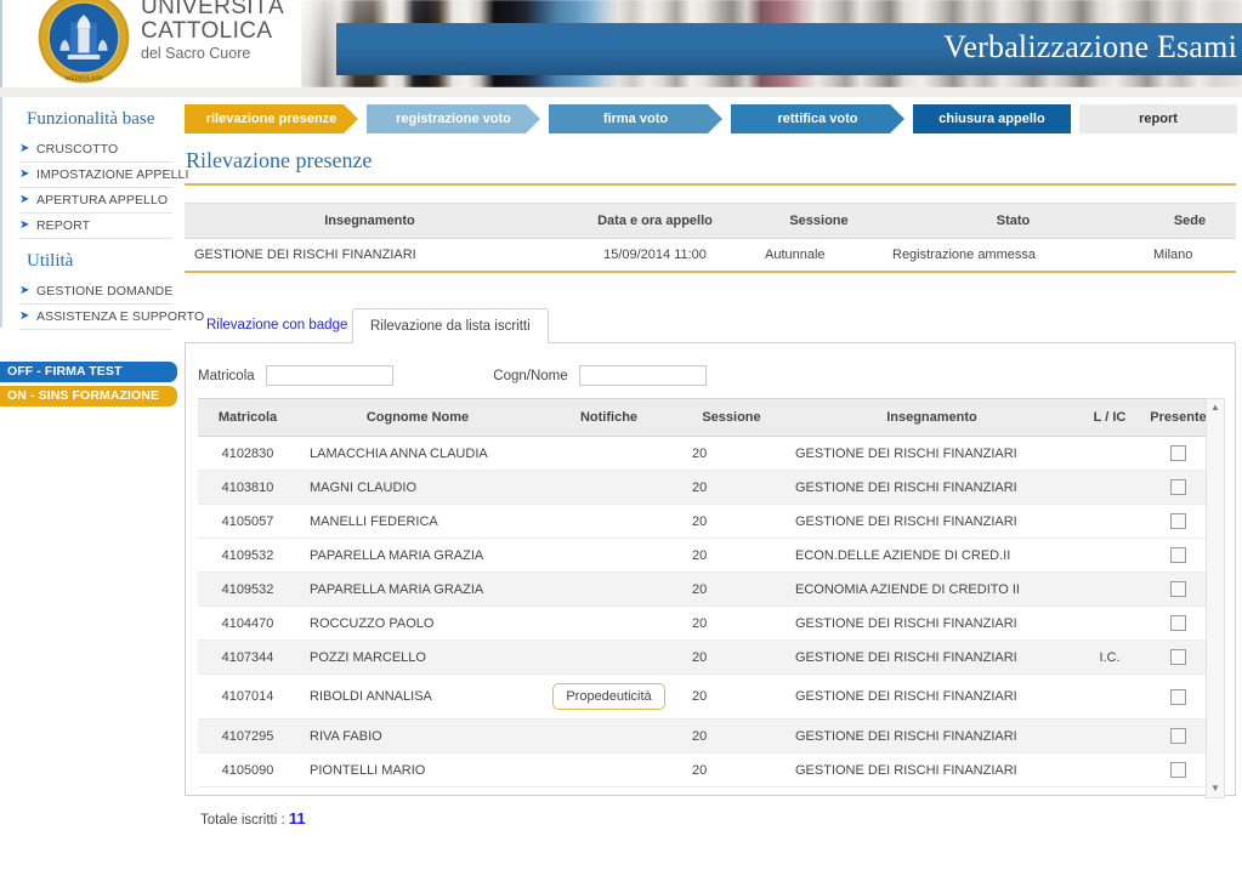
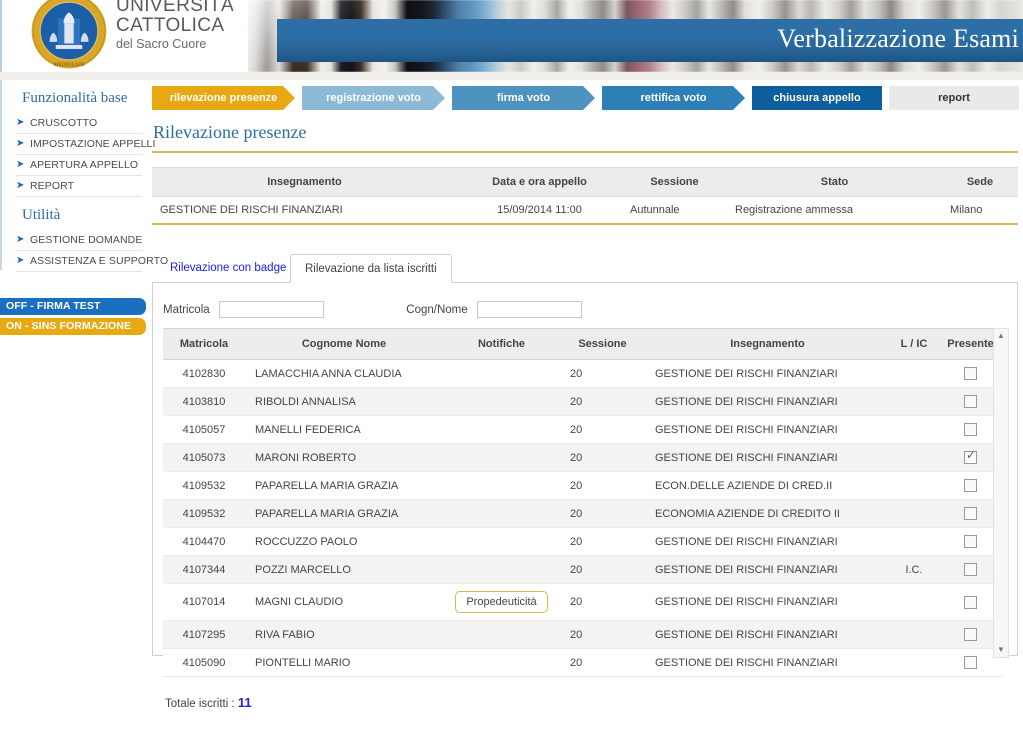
  UNIVERSITÀ
  CATTOLICA
  del Sacro Cuore
  Verbalizzazione Esami
  Funzionalità base
  ➤
  CRUSCOTTO
  ➤
  IMPOSTAZIONE APPELLI
  ➤
  APERTURA APPELLO
  ➤
  REPORT
  Utilità
  ➤
  GESTIONE DOMANDE
  ➤
  ASSISTENZA E SUPPORTO
  OFF - FIRMA TEST
  ON - SINS FORMAZIONE
  rilevazione presenze
  registrazione voto
  firma voto
  rettifica voto
  chiusura appello
  report
  Rilevazione presenze
  Insegnamento	Data e ora appello	Sessione	Stato	Sede
  GESTIONE DEI RISCHI FINANZIARI	15/09/2014 11:00	Autunnale	Registrazione ammessa	Milano
  Rilevazione con badge
  Rilevazione da lista iscritti
  Matricola Cogn/Nome
  Matricola	Cognome Nome	Notifiche	Sessione	Insegnamento	L / IC	Presente
  4102830	LAMACCHIA ANNA CLAUDIA		20	GESTIONE DEI RISCHI FINANZIARI
- 4103810	MAGNI CLAUDIO		20	GESTIONE DEI RISCHI FINANZIARI
+ 4103810	RIBOLDI ANNALISA		20	GESTIONE DEI RISCHI FINANZIARI
  4105057	MANELLI FEDERICA		20	GESTIONE DEI RISCHI FINANZIARI
+ 4105073	MARONI ROBERTO		20	GESTIONE DEI RISCHI FINANZIARI
  4109532	PAPARELLA MARIA GRAZIA		20	ECON.DELLE AZIENDE DI CRED.II
  4109532	PAPARELLA MARIA GRAZIA		20	ECONOMIA AZIENDE DI CREDITO II
  4104470	ROCCUZZO PAOLO		20	GESTIONE DEI RISCHI FINANZIARI
  4107344	POZZI MARCELLO		20	GESTIONE DEI RISCHI FINANZIARI	I.C.
- 4107014	RIBOLDI ANNALISA	Propedeuticità	20	GESTIONE DEI RISCHI FINANZIARI
+ 4107014	MAGNI CLAUDIO	Propedeuticità	20	GESTIONE DEI RISCHI FINANZIARI
  4107295	RIVA FABIO		20	GESTIONE DEI RISCHI FINANZIARI
  4105090	PIONTELLI MARIO		20	GESTIONE DEI RISCHI FINANZIARI
  ▲
  ▼
  Totale iscritti : 11
